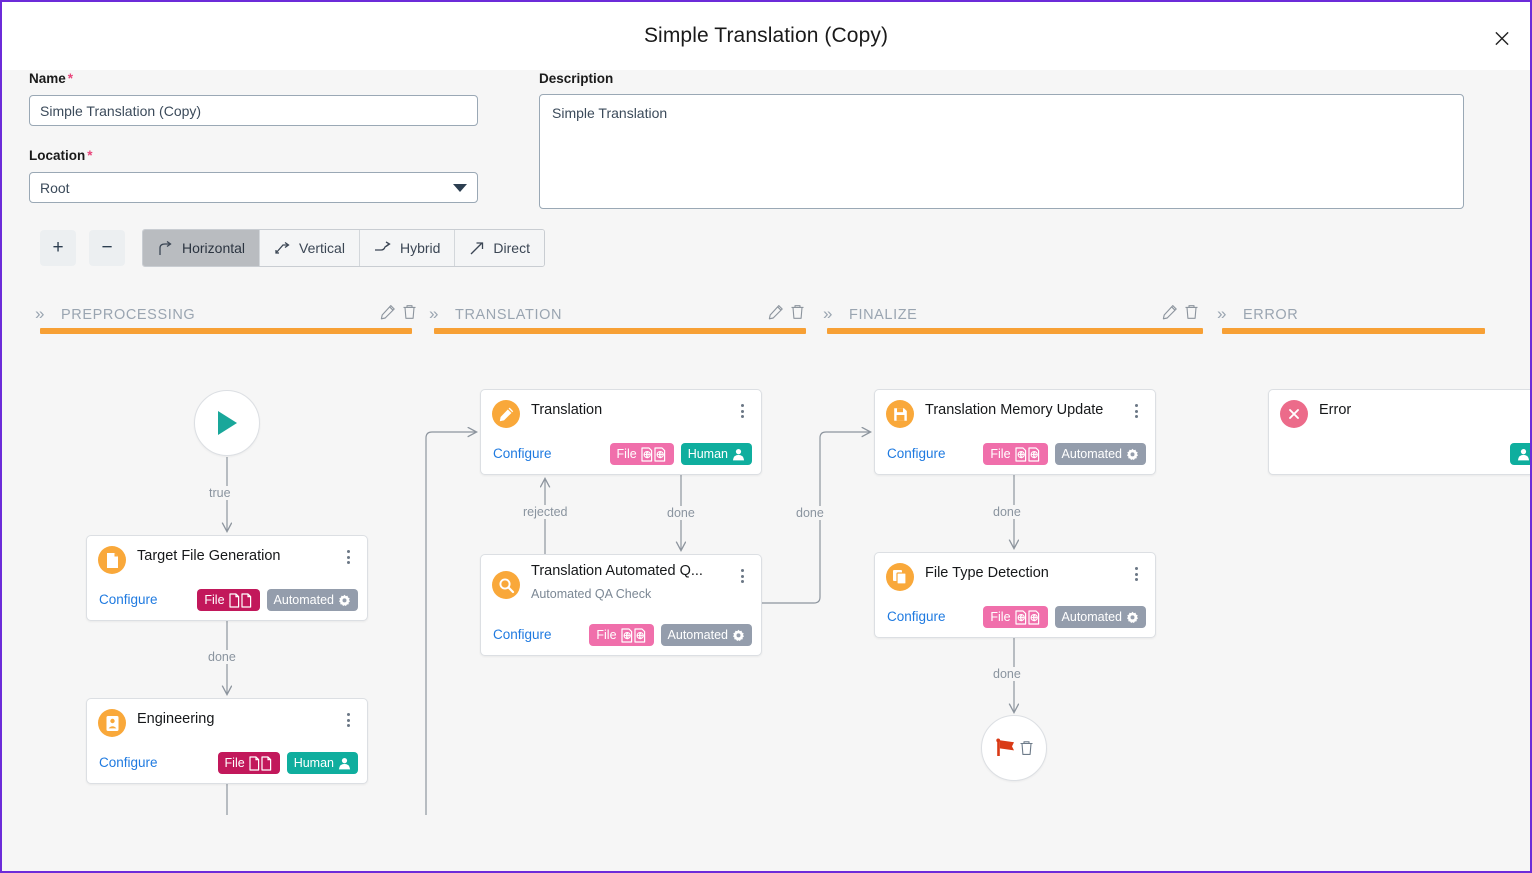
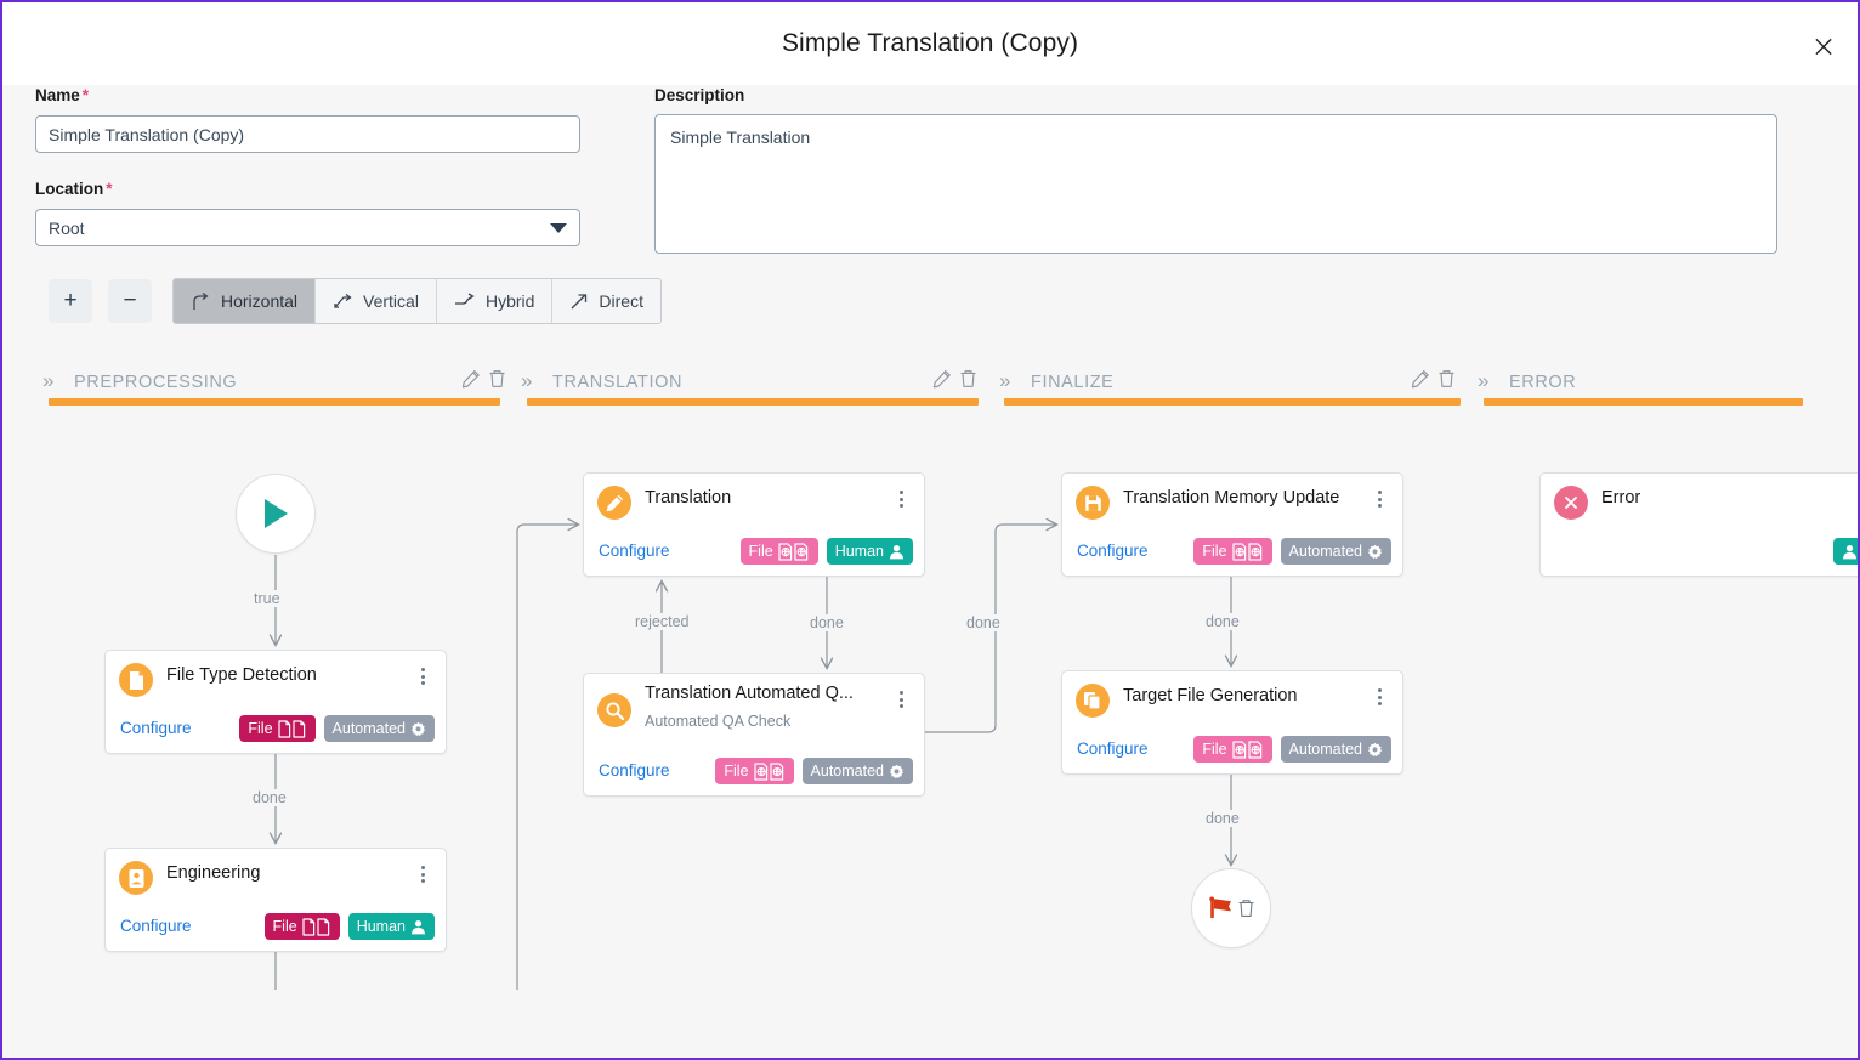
  Simple Translation (Copy)
  Name *
  Simple Translation (Copy)
  Location *
  Root
  Description
  Simple Translation
  +
  −
  Horizontal
  Vertical
  Hybrid
  Direct
  »
  PREPROCESSING
  »
  TRANSLATION
  »
  FINALIZE
  »
  ERROR
- Target File Generation
+ File Type Detection
  Configure
  File
  Automated
  Engineering
  Configure
  File
  Human
  Translation
  Configure
  File
  Human
  Translation Automated Q...
  Automated QA Check
  Configure
  File
  Automated
  Translation Memory Update
  Configure
  File
  Automated
- File Type Detection
+ Target File Generation
  Configure
  File
  Automated
  Error
  true
  done
  rejected
  done
  done
  done
  done
